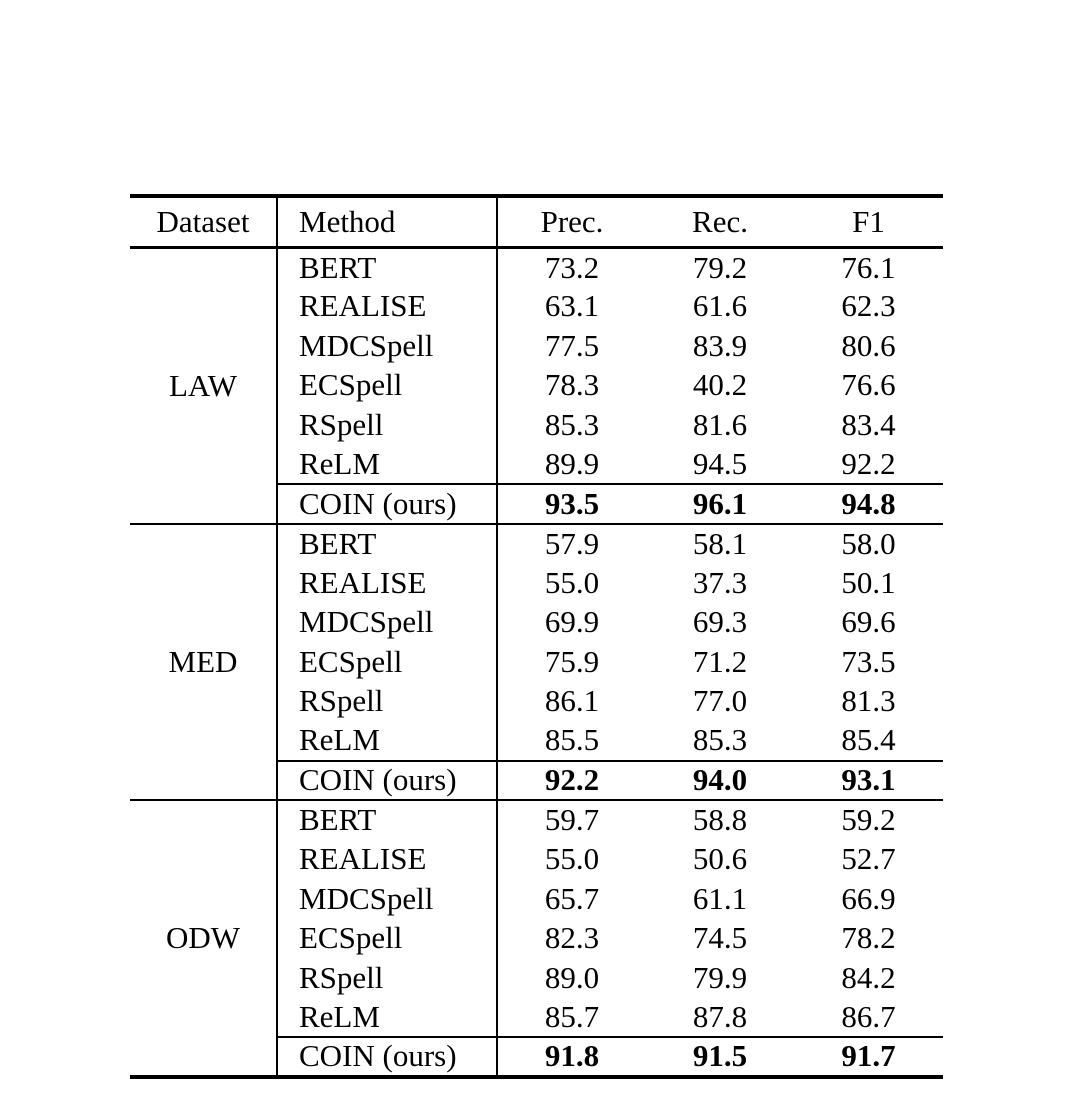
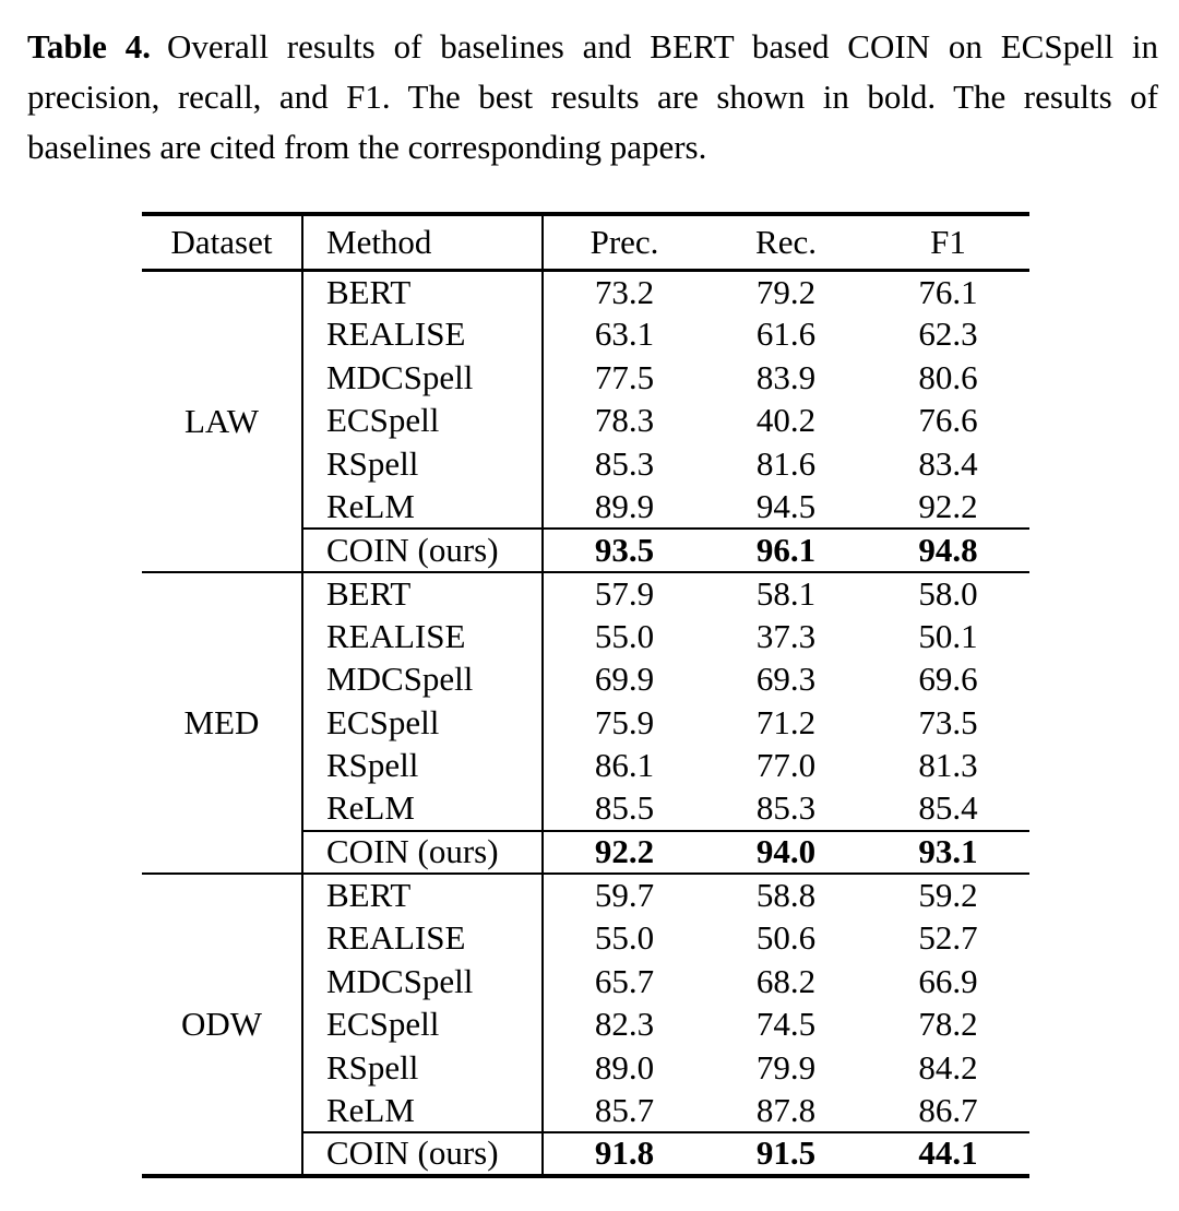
+ Table 4. Overall results of baselines and BERT based COIN on ECSpell in precision, recall, and F1. The best results are shown in bold. The results of baselines are cited from the corresponding papers.
  Dataset	Method	Prec.	Rec.	F1
  LAW	BERT	73.2	79.2	76.1
  REALISE	63.1	61.6	62.3
  MDCSpell	77.5	83.9	80.6
  ECSpell	78.3	40.2	76.6
  RSpell	85.3	81.6	83.4
  ReLM	89.9	94.5	92.2
  COIN (ours)	93.5	96.1	94.8
  MED	BERT	57.9	58.1	58.0
  REALISE	55.0	37.3	50.1
  MDCSpell	69.9	69.3	69.6
  ECSpell	75.9	71.2	73.5
  RSpell	86.1	77.0	81.3
  ReLM	85.5	85.3	85.4
  COIN (ours)	92.2	94.0	93.1
  ODW	BERT	59.7	58.8	59.2
  REALISE	55.0	50.6	52.7
- MDCSpell	65.7	61.1	66.9
+ MDCSpell	65.7	68.2	66.9
  ECSpell	82.3	74.5	78.2
  RSpell	89.0	79.9	84.2
  ReLM	85.7	87.8	86.7
- COIN (ours)	91.8	91.5	91.7
+ COIN (ours)	91.8	91.5	44.1
